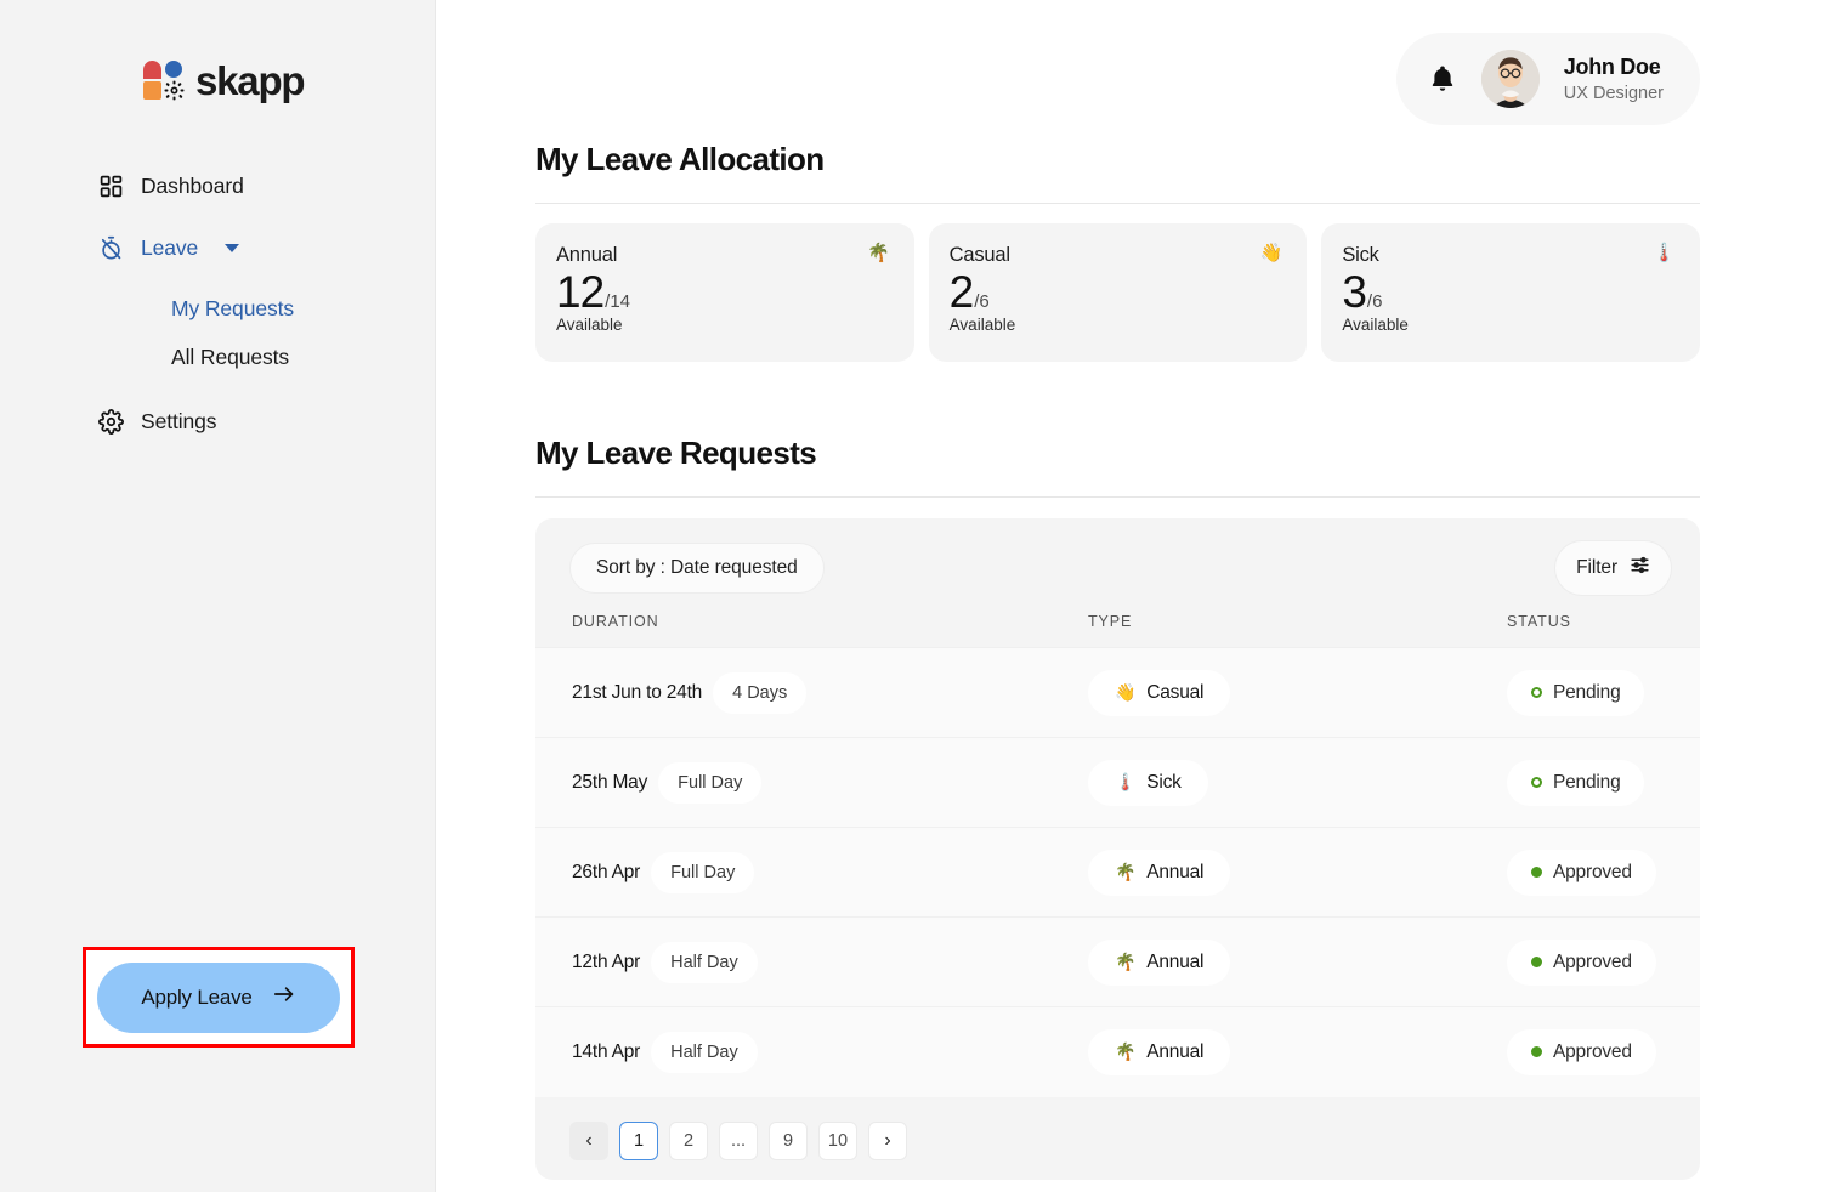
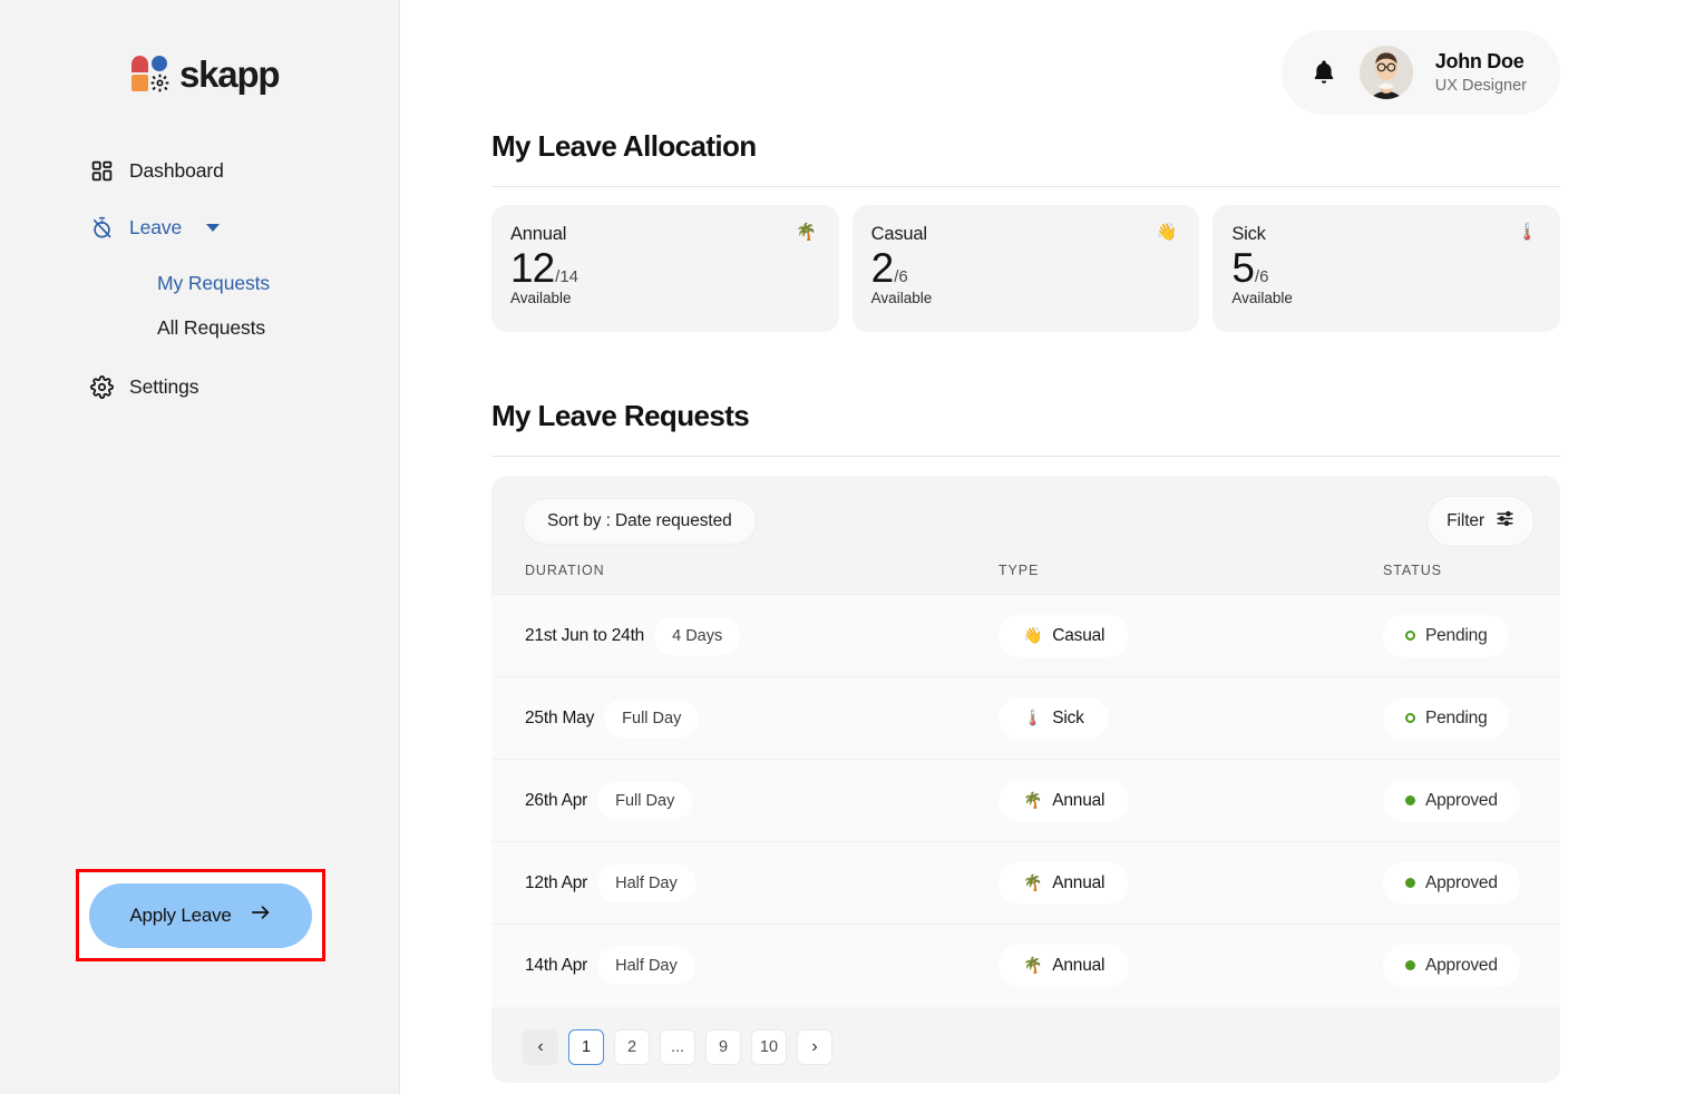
  skapp
  Dashboard
  Leave
  My Requests
  All Requests
  Settings
  Apply Leave
  John Doe
  UX Designer
  My Leave Allocation
  Annual
  🌴
  12
  /14
  Available
  Casual
  👋
  2
  /6
  Available
  Sick
  🌡️
- 3
+ 5
  /6
  Available
  My Leave Requests
  Sort by : Date requested
  Filter
  DURATION	TYPE	STATUS
  21st Jun to 24th 4 Days	👋 Casual	Pending
  25th May Full Day	🌡️ Sick	Pending
  26th Apr Full Day	🌴 Annual	Approved
  12th Apr Half Day	🌴 Annual	Approved
  14th Apr Half Day	🌴 Annual	Approved
  ‹
  1
  2
  ...
  9
  10
  ›
